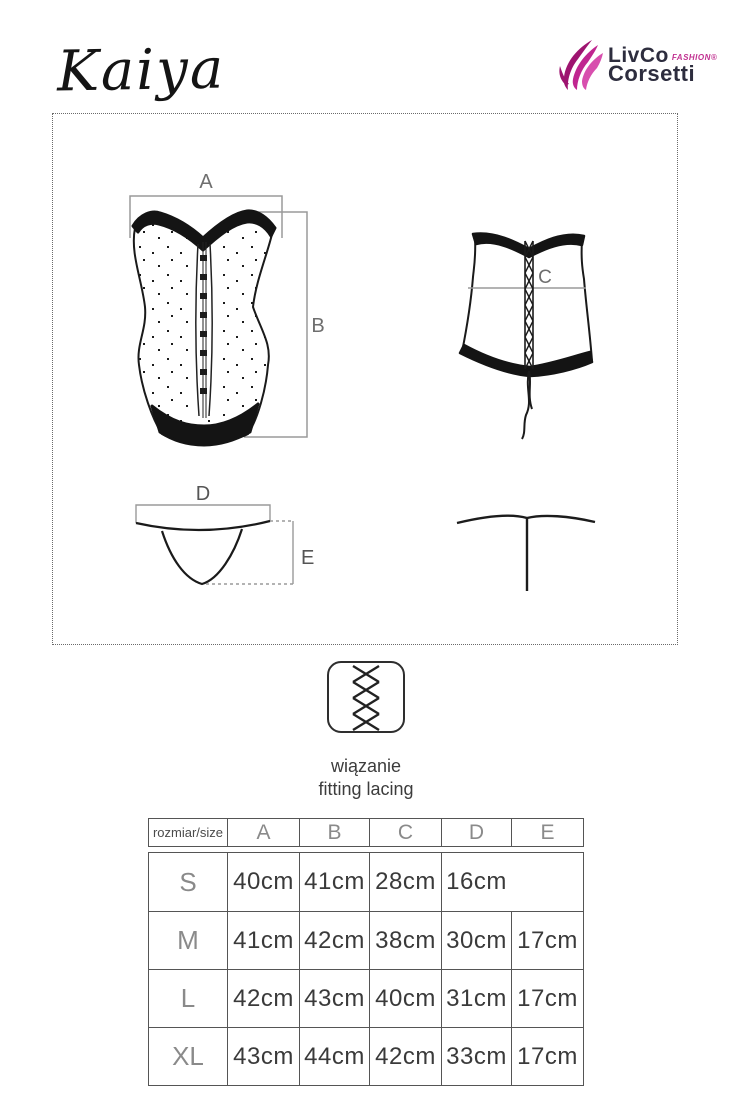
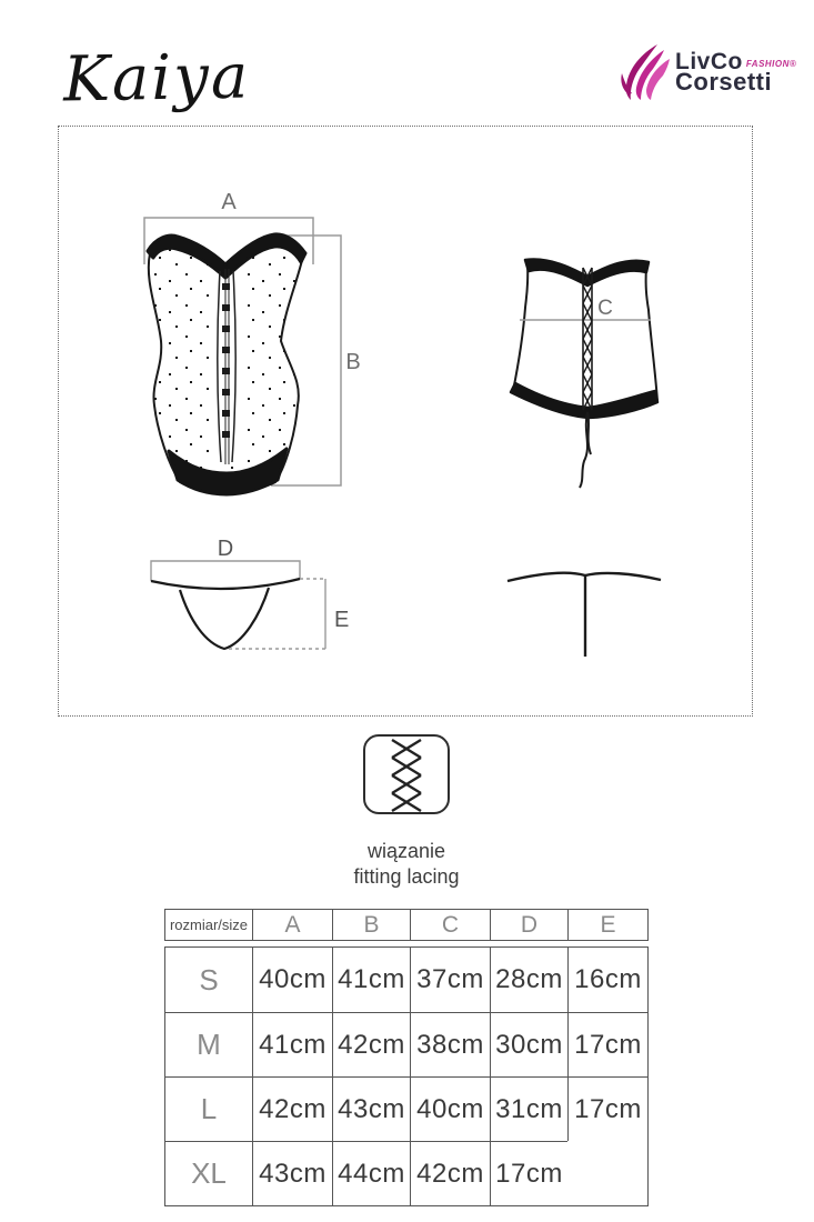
  Kaiya
  LivCo
  FASHION®
  Corsetti
  A
  B
  C
  D
  E
  wiązanie
  fitting lacing
  rozmiar/size
  A
  B
  C
  D
  E
  S
  40cm
  41cm
+ 37cm
  28cm
  16cm
  M
  41cm
  42cm
  38cm
  30cm
  17cm
  L
  42cm
  43cm
  40cm
  31cm
  17cm
  XL
  43cm
  44cm
  42cm
- 33cm
  17cm
